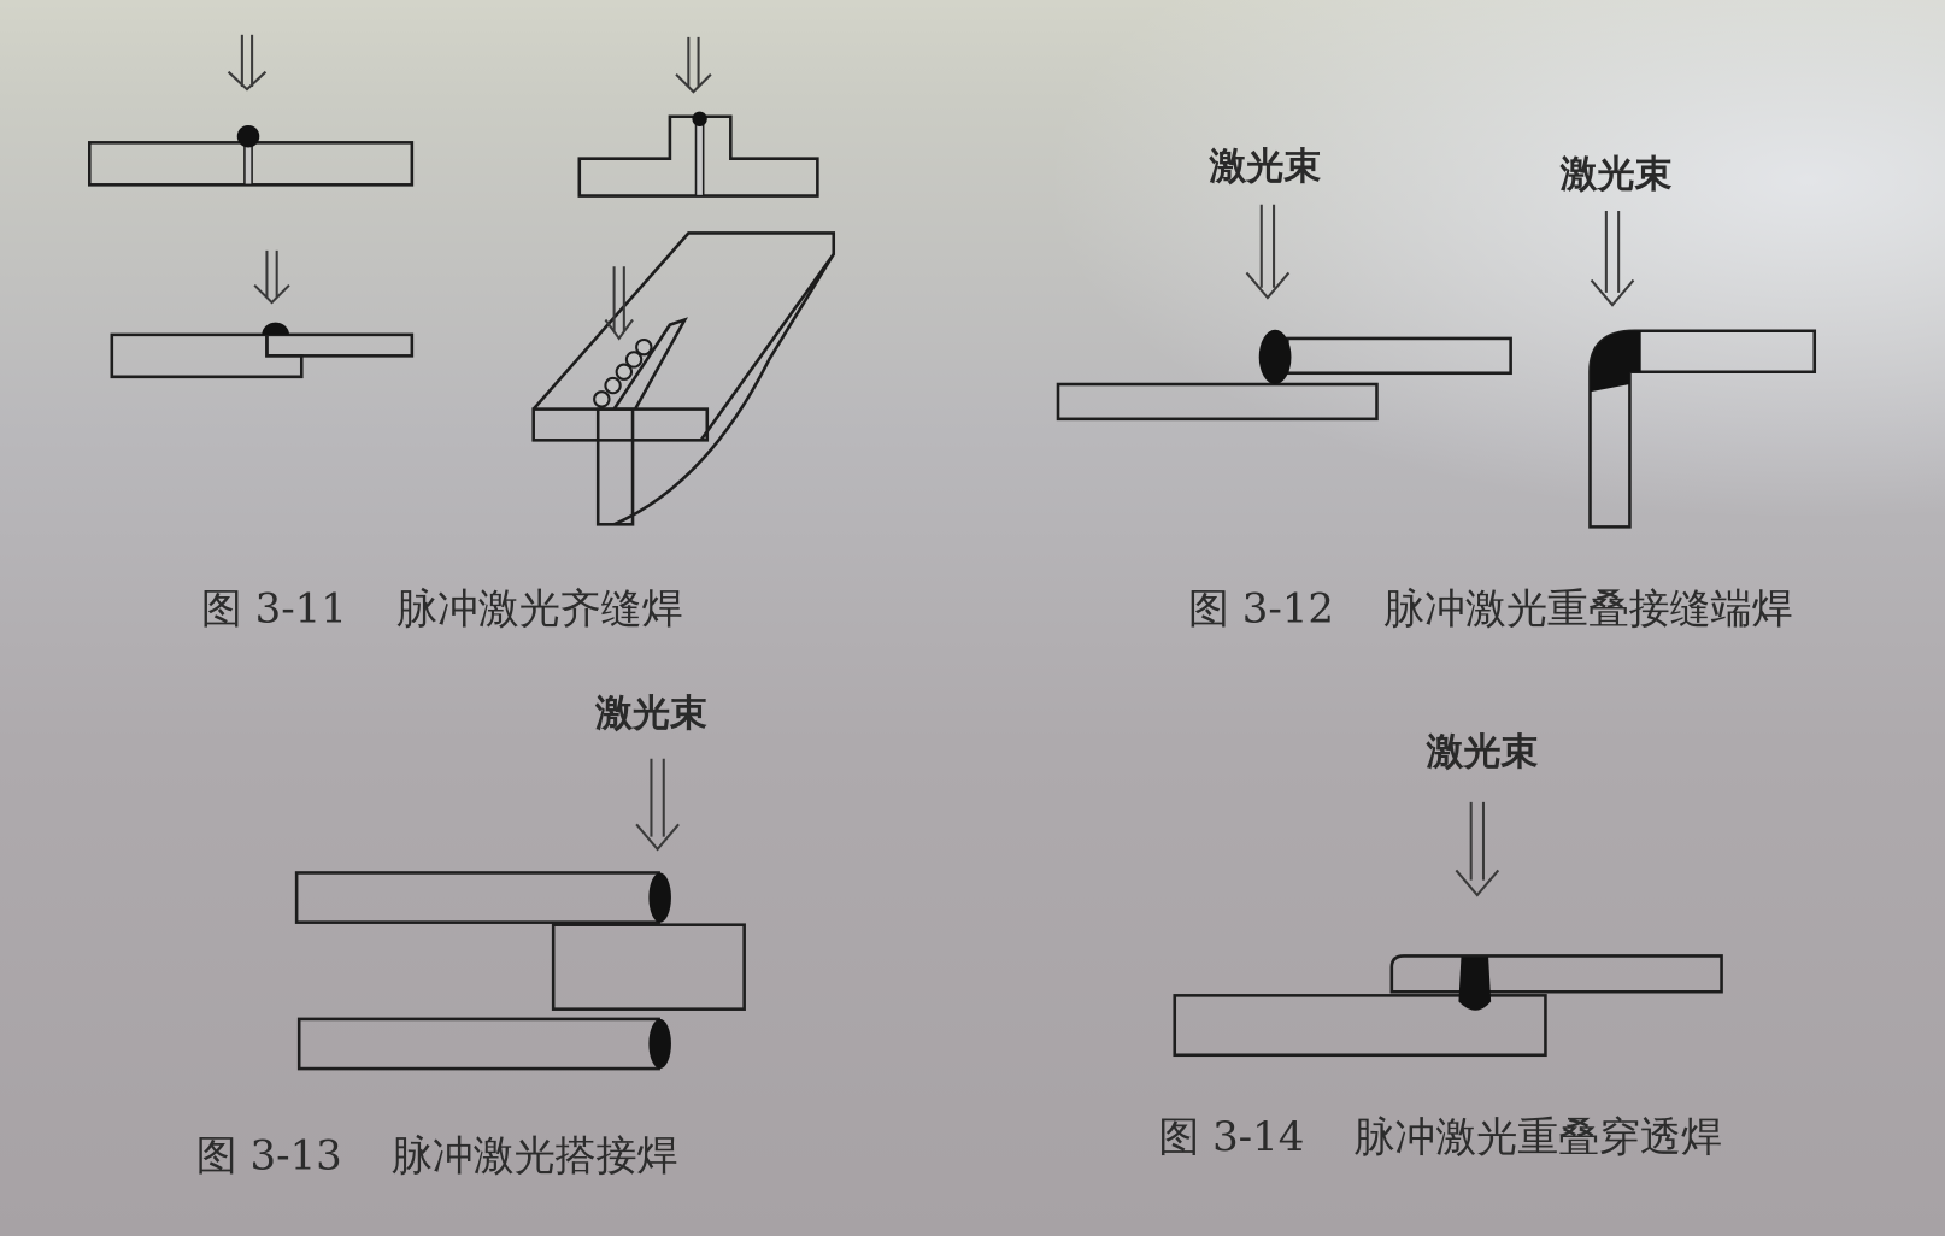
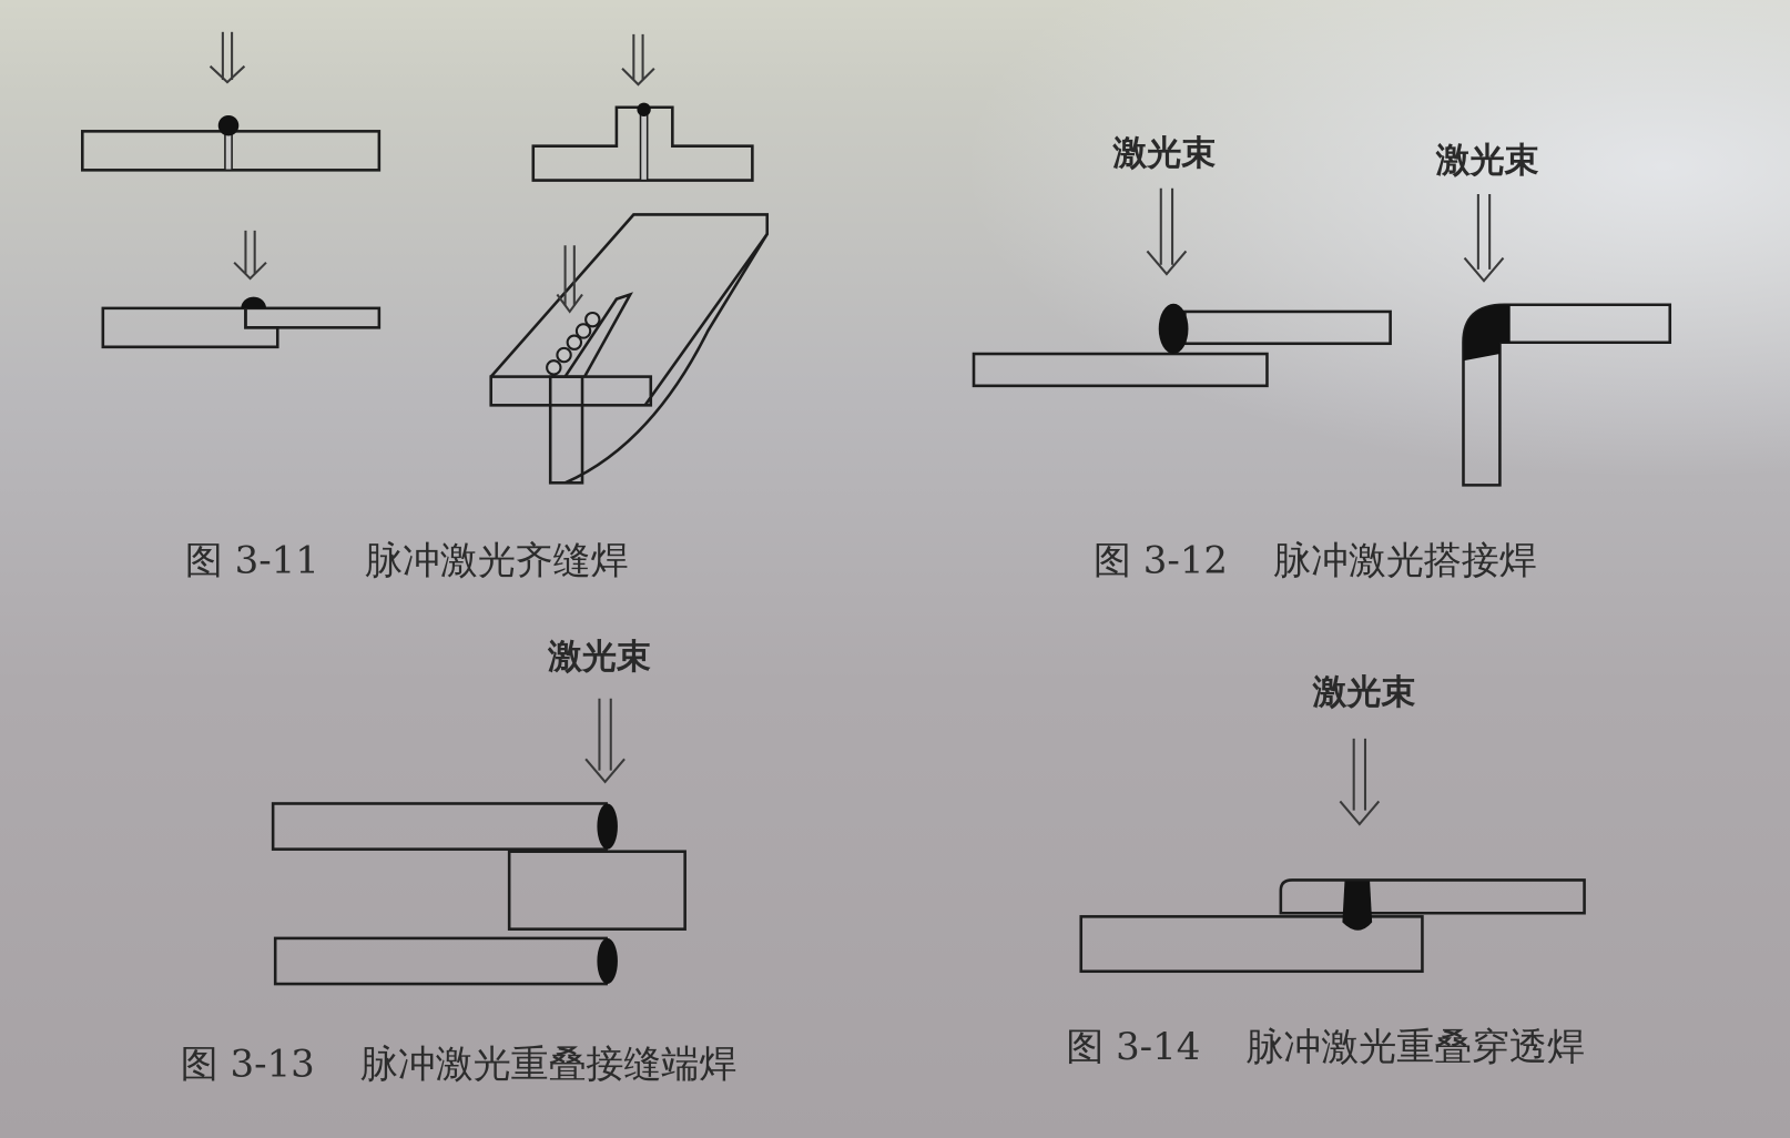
  图 3-11 脉冲激光齐缝焊
  激光束
  激光束
- 图 3-12 脉冲激光重叠接缝端焊
+ 图 3-12 脉冲激光搭接焊
  激光束
- 图 3-13 脉冲激光搭接焊
+ 图 3-13 脉冲激光重叠接缝端焊
  激光束
  图 3-14 脉冲激光重叠穿透焊
